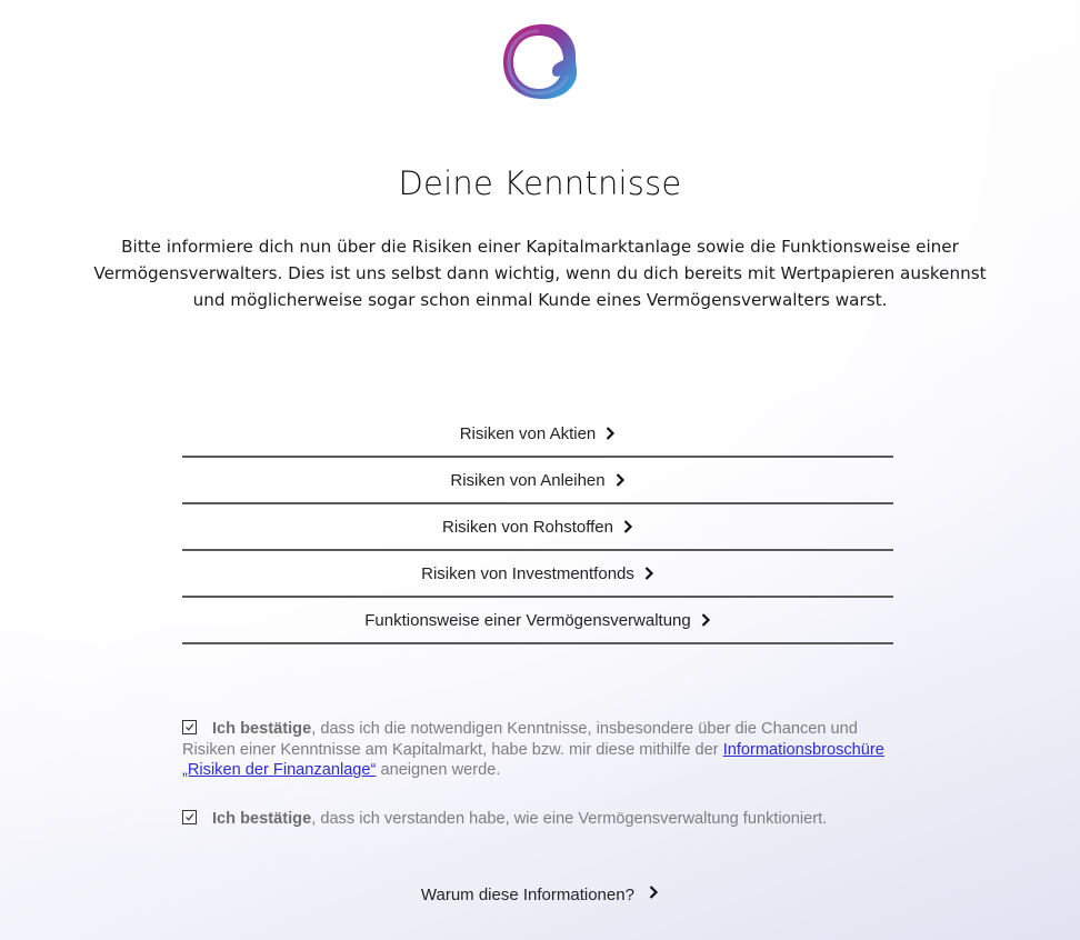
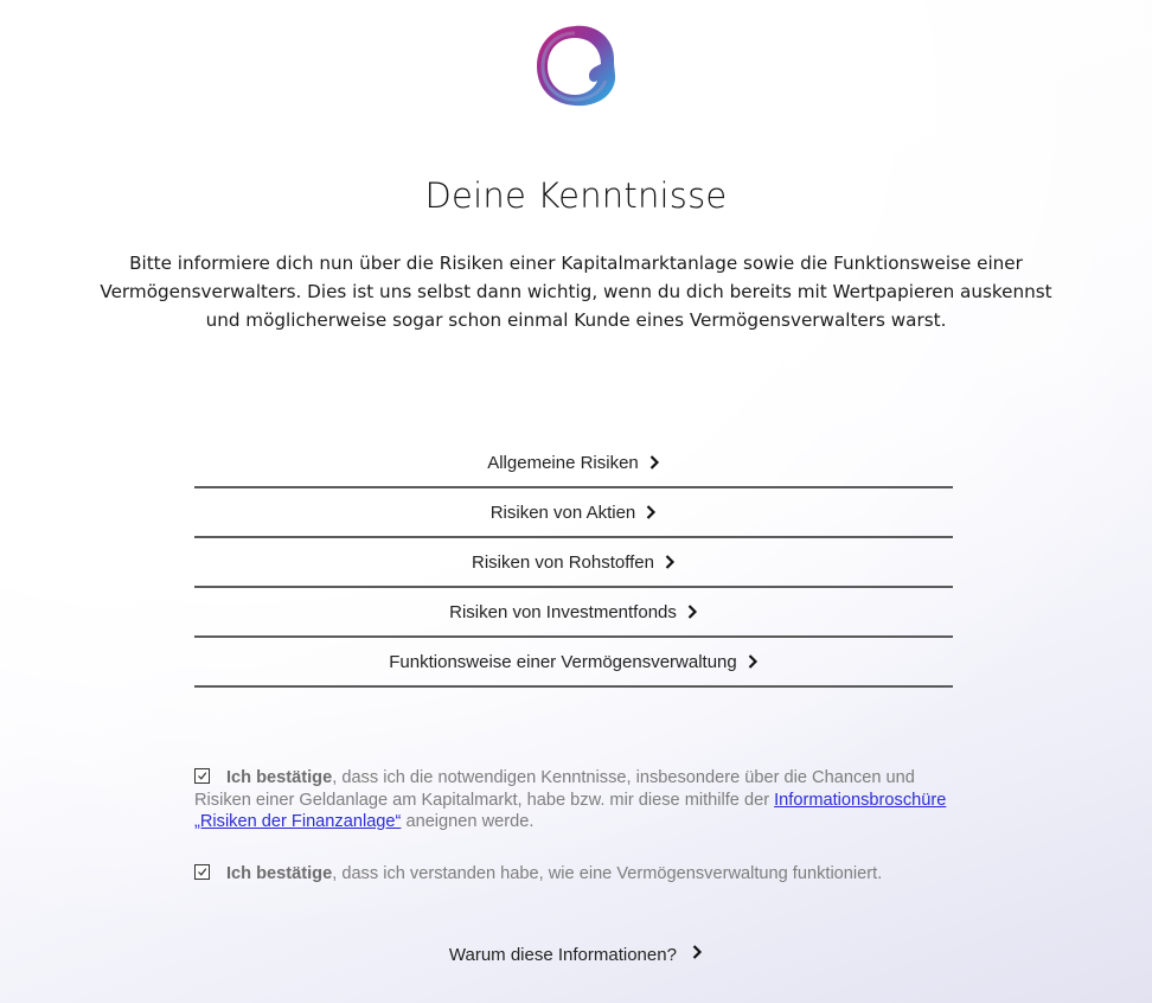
  Deine Kenntnisse
  Bitte informiere dich nun über die Risiken einer Kapitalmarktanlage sowie die Funktionsweise einer Vermögensverwalters. Dies ist uns selbst dann wichtig, wenn du dich bereits mit Wertpapieren auskennst und möglicherweise sogar schon einmal Kunde eines Vermögensverwalters warst.
+ Allgemeine Risiken
  Risiken von Aktien
- Risiken von Anleihen
  Risiken von Rohstoffen
  Risiken von Investmentfonds
  Funktionsweise einer Vermögensverwaltung
- Ich bestätige, dass ich die notwendigen Kenntnisse, insbesondere über die Chancen und Risiken einer Kenntnisse am Kapitalmarkt, habe bzw. mir diese mithilfe der Informationsbroschüre „Risiken der Finanzanlage“ aneignen werde.
+ Ich bestätige, dass ich die notwendigen Kenntnisse, insbesondere über die Chancen und Risiken einer Geldanlage am Kapitalmarkt, habe bzw. mir diese mithilfe der Informationsbroschüre „Risiken der Finanzanlage“ aneignen werde.
  Ich bestätige, dass ich verstanden habe, wie eine Vermögensverwaltung funktioniert.
  Warum diese Informationen?
